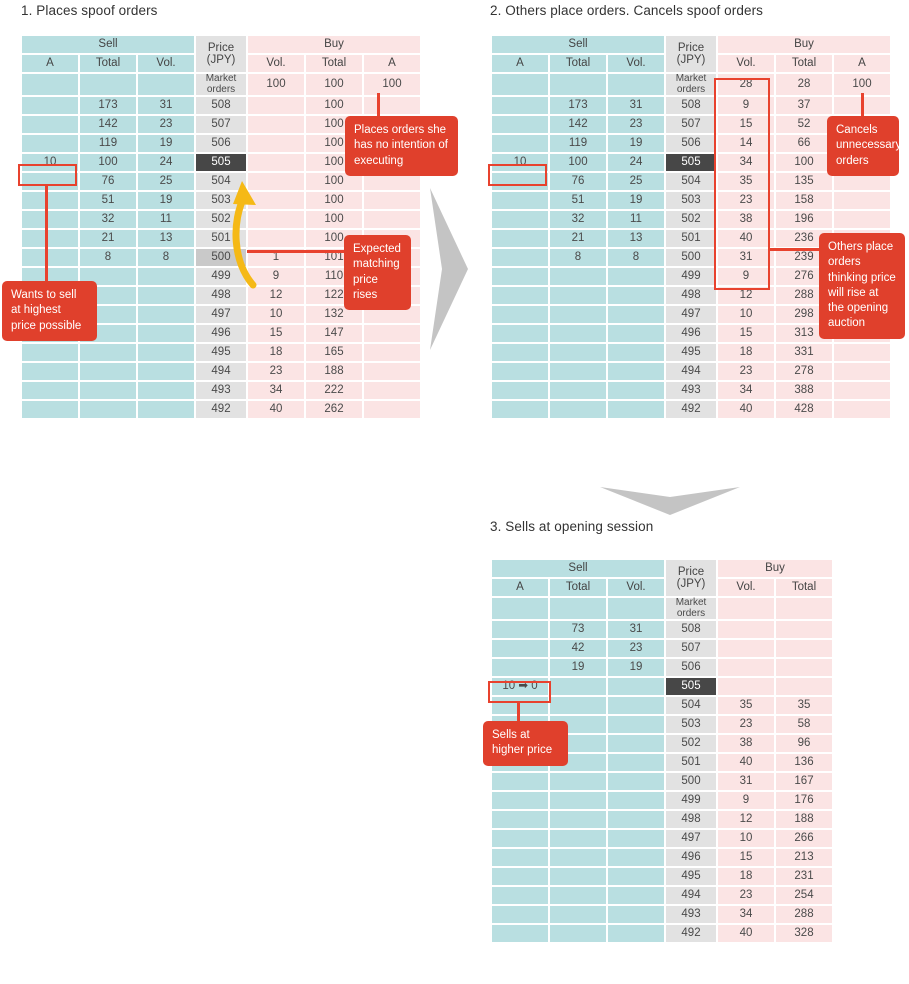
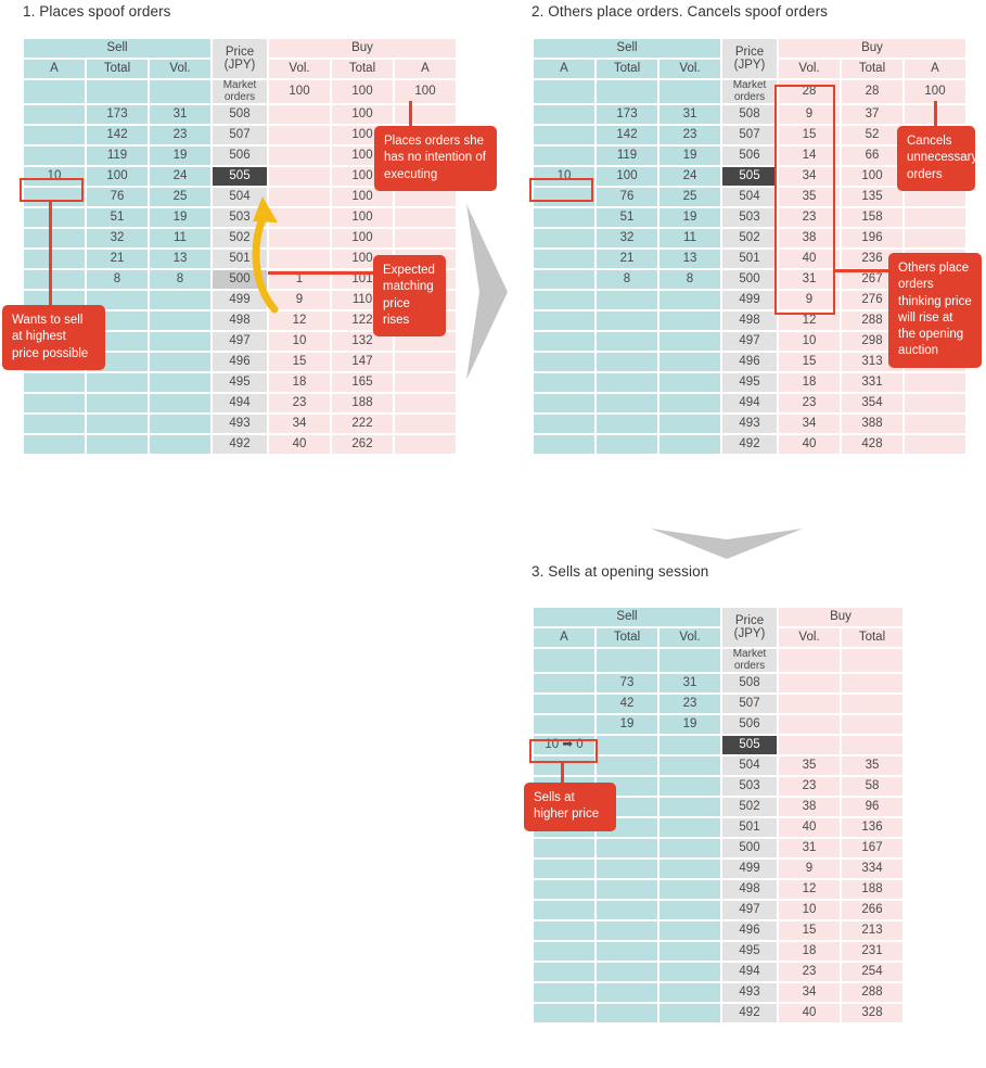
  1. Places spoof orders
  Sell	Price (JPY)	Buy
  A	Total	Vol.	Vol.	Total	A
  			Marketorders	100	100	100
  	173	31	508		100
  	142	23	507		100
  	119	19	506		100
  10	100	24	505		100
  	76	25	504		100
  	51	19	503		100
  	32	11	502		100
  	21	13	501		100
  	8	8	500	1	101
  			499	9	110
  			498	12	122
  			497	10	132
  			496	15	147
  			495	18	165
  			494	23	188
  			493	34	222
  			492	40	262
  Wants to sell at highest price possible
  Places orders she has no intention of executing
  Expected matching price rises
  2. Others place orders. Cancels spoof orders
  Sell	Price (JPY)	Buy
  A	Total	Vol.	Vol.	Total	A
  			Marketorders	28	28	100
  	173	31	508	9	37
  	142	23	507	15	52
  	119	19	506	14	66
  10	100	24	505	34	100
  	76	25	504	35	135
  	51	19	503	23	158
  	32	11	502	38	196
  	21	13	501	40	236
- 	8	8	500	31	239
+ 	8	8	500	31	267
  			499	9	276
  			498	12	288
  			497	10	298
  			496	15	313
  			495	18	331
- 			494	23	278
+ 			494	23	354
  			493	34	388
  			492	40	428
  Cancels unnecessary orders
  Others place orders thinking price will rise at the opening auction
  3. Sells at opening session
  Sell	Price (JPY)	Buy
  A	Total	Vol.	Vol.	Total
  			Marketorders
  	73	31	508
  	42	23	507
  	19	19	506
  10 ➡ 0			505
  			504	35	35
  			503	23	58
  			502	38	96
  			501	40	136
  			500	31	167
- 			499	9	176
+ 			499	9	334
  			498	12	188
  			497	10	266
  			496	15	213
  			495	18	231
  			494	23	254
  			493	34	288
  			492	40	328
  Sells at higher price
